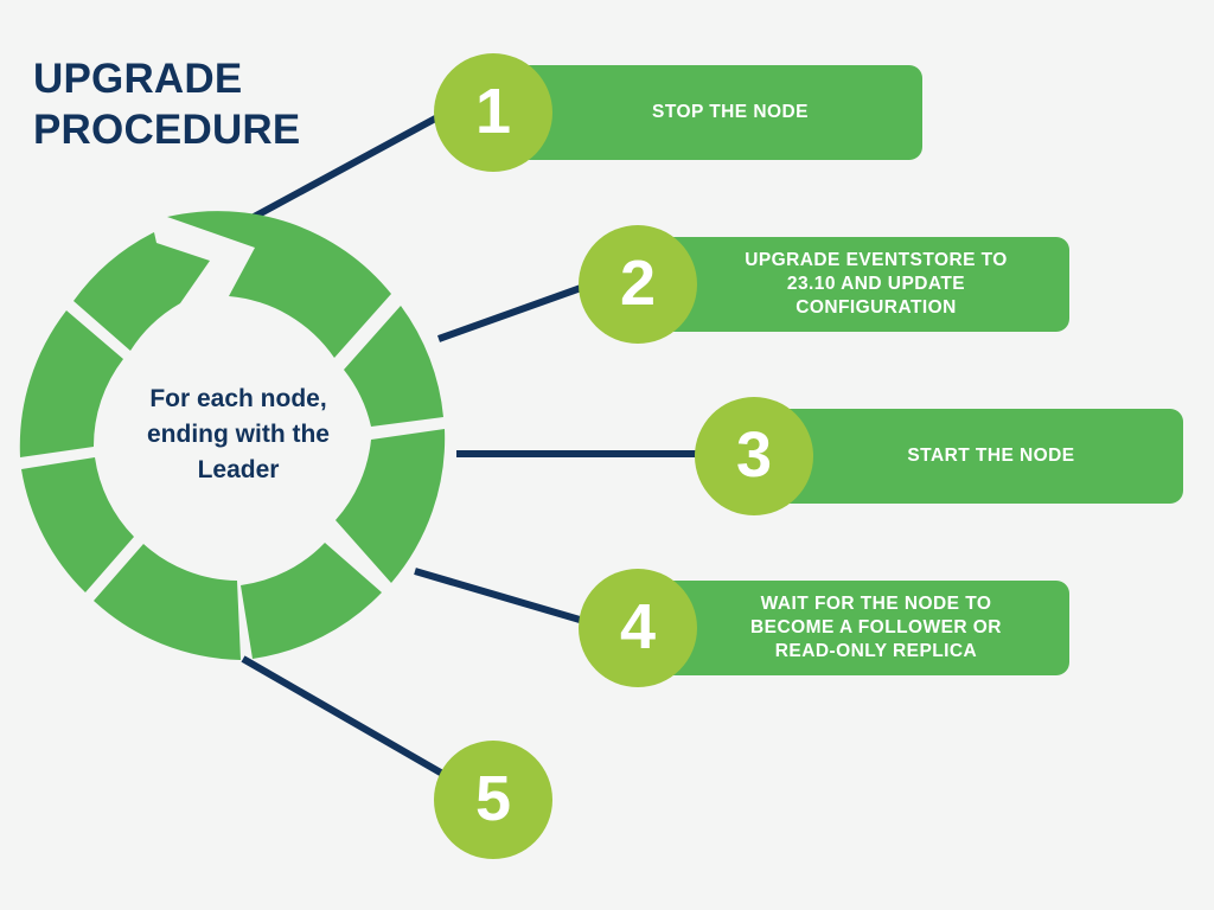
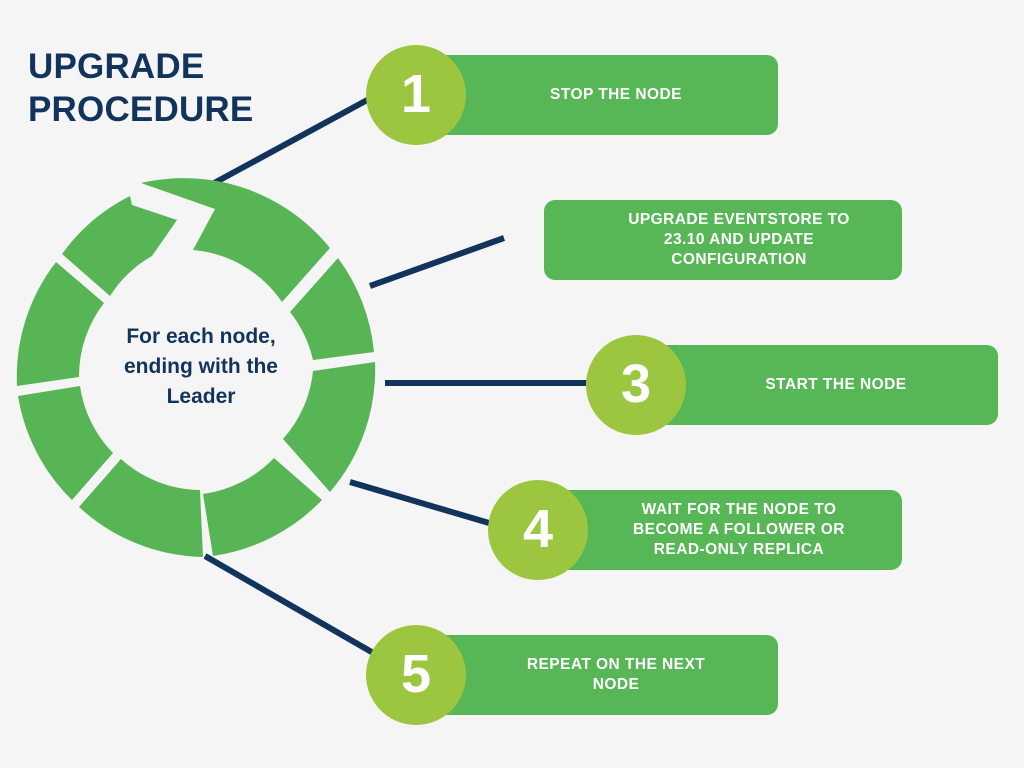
  UPGRADE
  PROCEDURE
  For each node,
  ending with the
  Leader
  STOP THE NODE
  1
  UPGRADE EVENTSTORE TO
  23.10 AND UPDATE
  CONFIGURATION
- 2
  START THE NODE
  3
  WAIT FOR THE NODE TO
  BECOME A FOLLOWER OR
  READ-ONLY REPLICA
  4
+ REPEAT ON THE NEXT
+ NODE
  5
